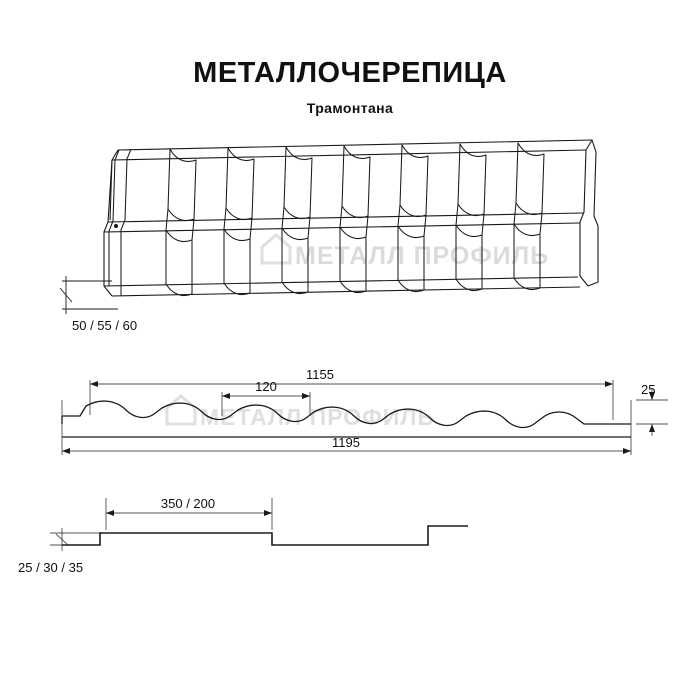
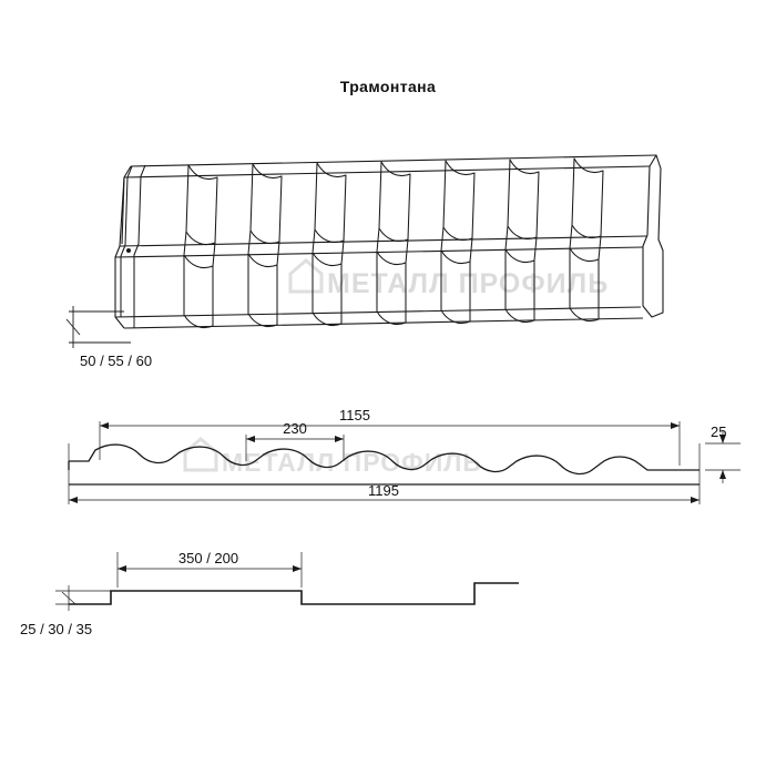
- МЕТАЛЛОЧЕРЕПИЦА
  Трамонтана
  МЕТАЛЛ ПРОИЛ
  ТАЛЛ ПРОФИЛЬ
  50 / 55 / 60
  1155
- 120
+ 230
  1195
  25
  350 / 200
  25 / 30 / 35
